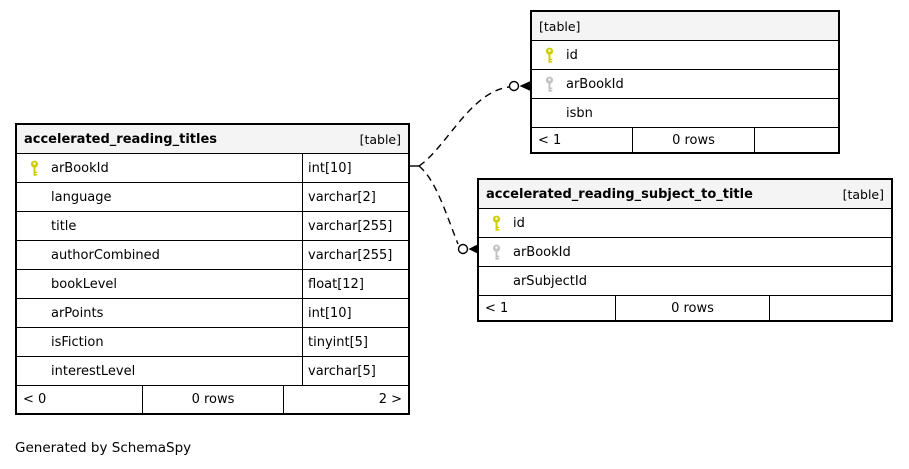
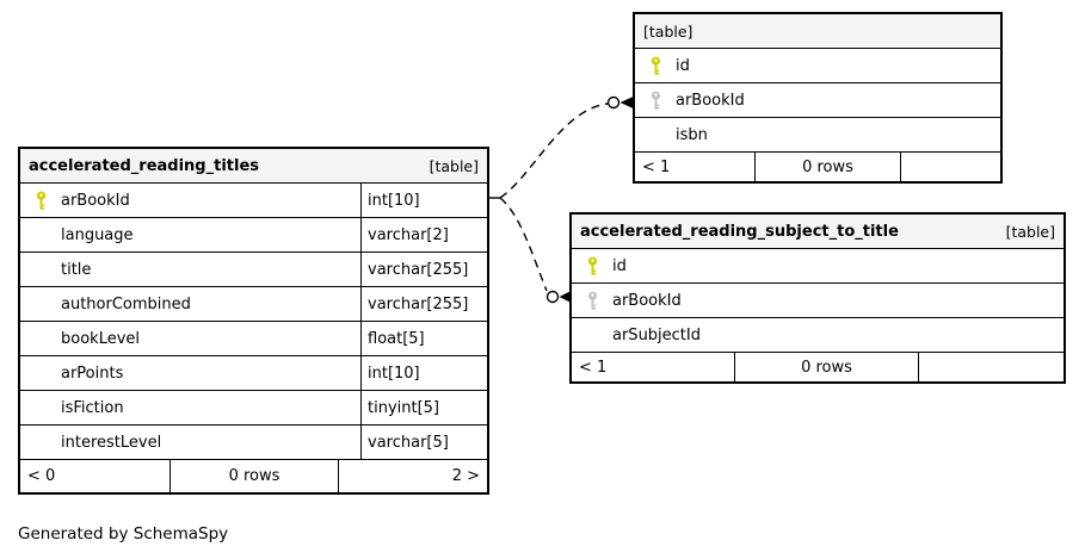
  accelerated_reading_titles
  [table]
  arBookId
  int[10]
  language
  varchar[2]
  title
  varchar[255]
  authorCombined
  varchar[255]
  bookLevel
- float[12]
+ float[5]
  arPoints
  int[10]
  isFiction
  tinyint[5]
  interestLevel
  varchar[5]
  < 0
  0 rows
  2 >
  [table]
  id
  arBookId
  isbn
  < 1
  0 rows
  accelerated_reading_subject_to_title
  [table]
  id
  arBookId
  arSubjectId
  < 1
  0 rows
  Generated by SchemaSpy
